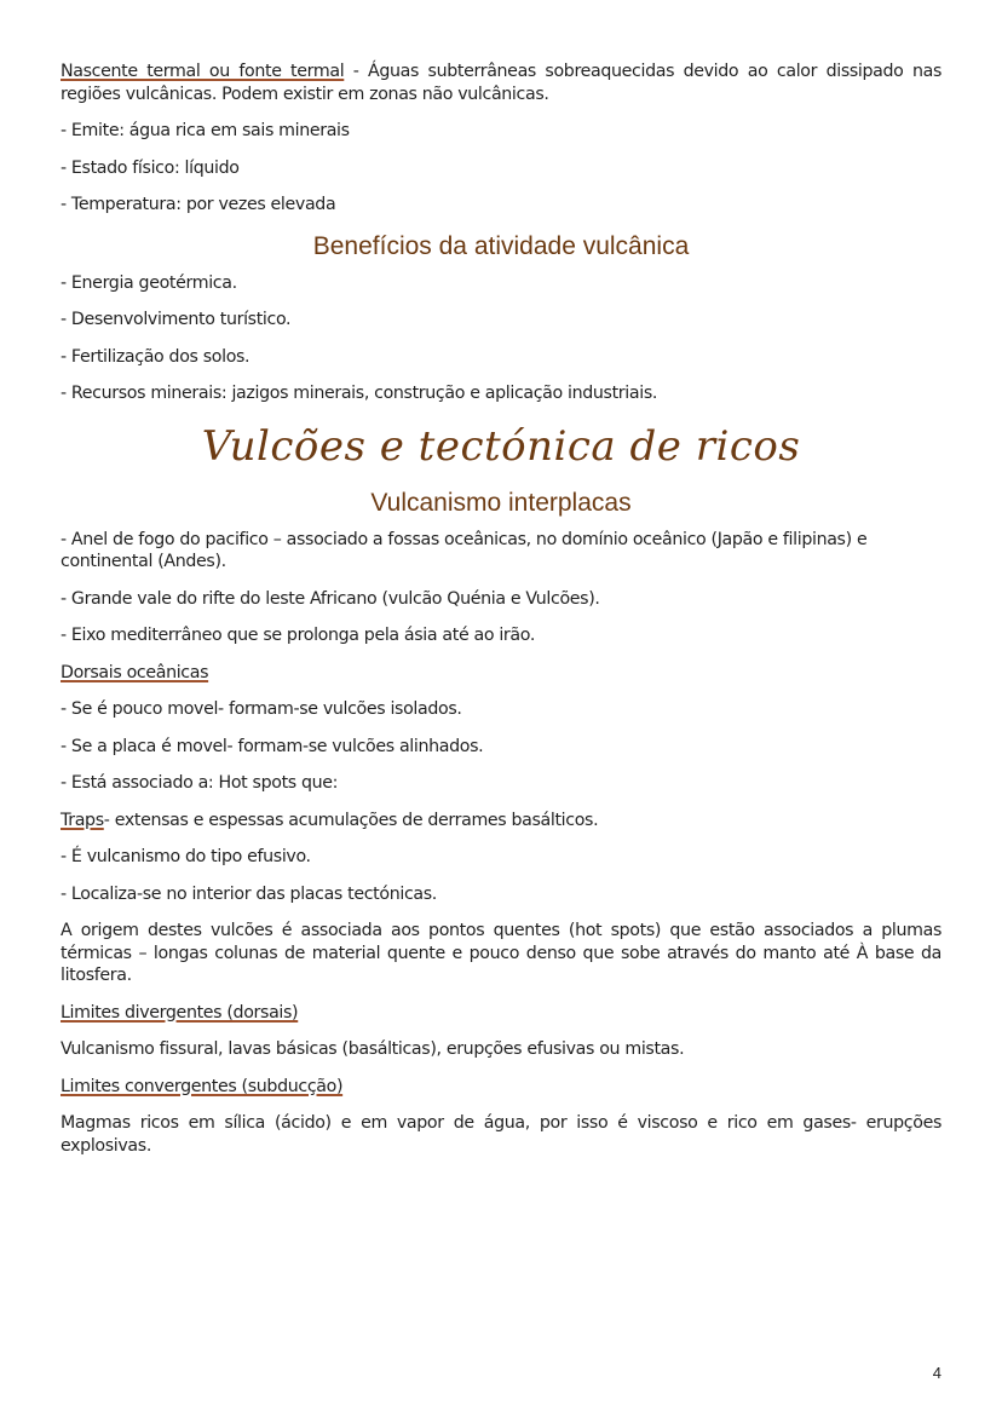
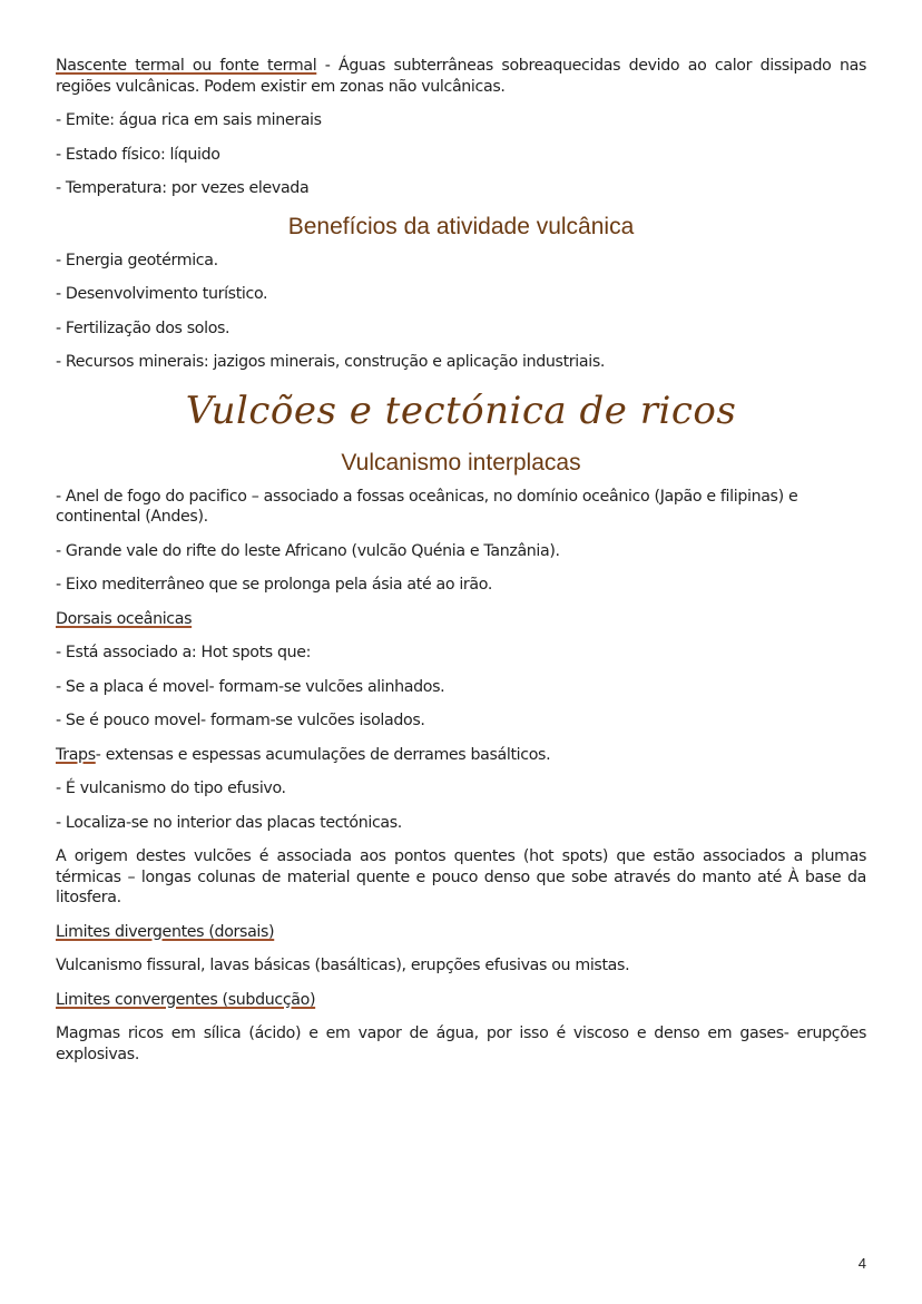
  Nascente termal ou fonte termal - Águas subterrâneas sobreaquecidas devido ao calor dissipado nas regiões vulcânicas. Podem existir em zonas não vulcânicas.
  - Emite: água rica em sais minerais
  - Estado físico: líquido
  - Temperatura: por vezes elevada
  Benefícios da atividade vulcânica
  - Energia geotérmica.
  - Desenvolvimento turístico.
  - Fertilização dos solos.
  - Recursos minerais: jazigos minerais, construção e aplicação industriais.
  Vulcões e tectónica de ricos
  Vulcanismo interplacas
  - Anel de fogo do pacifico – associado a fossas oceânicas, no domínio oceânico (Japão e filipinas) e continental (Andes).
- - Grande vale do rifte do leste Africano (vulcão Quénia e Vulcões).
+ - Grande vale do rifte do leste Africano (vulcão Quénia e Tanzânia).
  - Eixo mediterrâneo que se prolonga pela ásia até ao irão.
  Dorsais oceânicas
- - Se é pouco movel- formam-se vulcões isolados.
+ - Está associado a: Hot spots que:
  - Se a placa é movel- formam-se vulcões alinhados.
- - Está associado a: Hot spots que:
+ - Se é pouco movel- formam-se vulcões isolados.
  Traps- extensas e espessas acumulações de derrames basálticos.
  - É vulcanismo do tipo efusivo.
  - Localiza-se no interior das placas tectónicas.
  A origem destes vulcões é associada aos pontos quentes (hot spots) que estão associados a plumas térmicas – longas colunas de material quente e pouco denso que sobe através do manto até À base da litosfera.
  Limites divergentes (dorsais)
  Vulcanismo fissural, lavas básicas (basálticas), erupções efusivas ou mistas.
  Limites convergentes (subducção)
- Magmas ricos em sílica (ácido) e em vapor de água, por isso é viscoso e rico em gases- erupções explosivas.
+ Magmas ricos em sílica (ácido) e em vapor de água, por isso é viscoso e denso em gases- erupções explosivas.
  4
